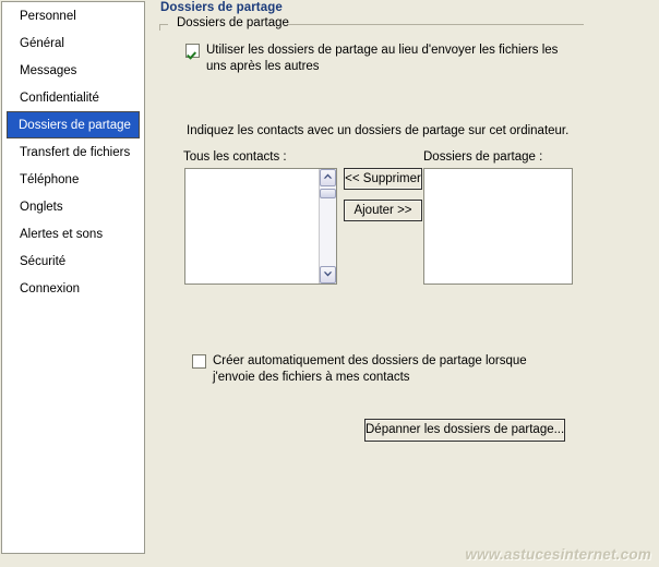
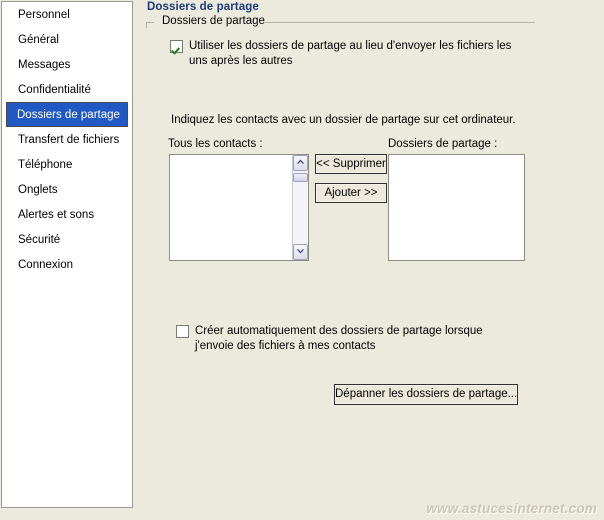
  Personnel
  Général
  Messages
  Confidentialité
  Dossiers de partage
  Transfert de fichiers
  Téléphone
  Onglets
  Alertes et sons
  Sécurité
  Connexion
  Dossiers de partage
  Dossiers de partage
  Utiliser les dossiers de partage au lieu d'envoyer les fichiers les uns après les autres
- Indiquez les contacts avec un dossiers de partage sur cet ordinateur.
+ Indiquez les contacts avec un dossier de partage sur cet ordinateur.
  Tous les contacts :
  Dossiers de partage :
  << Supprimer
  Ajouter >>
  Créer automatiquement des dossiers de partage lorsque j'envoie des fichiers à mes contacts
  Dépanner les dossiers de partage...
  www.astucesinternet.com
